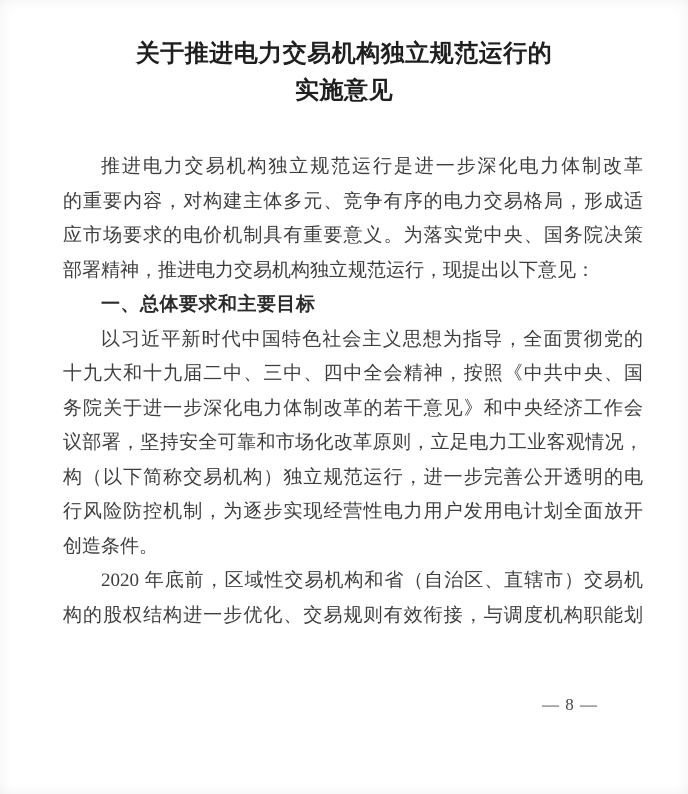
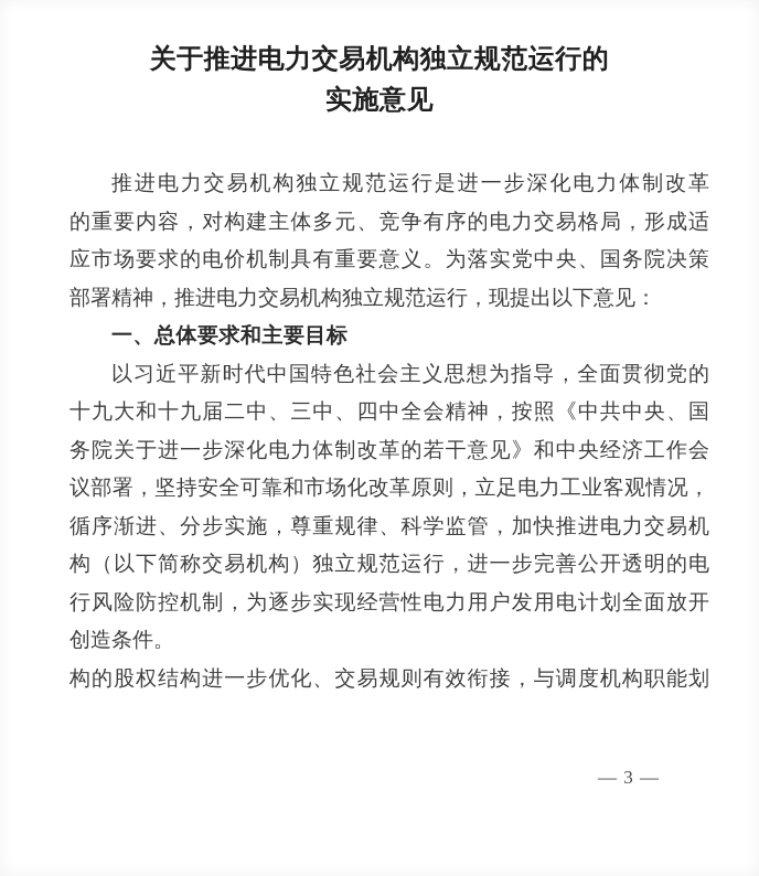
  关于推进电力交易机构独立规范运行的
  实施意见
  推进电力交易机构独立规范运行是进一步深化电力体制改革
  的重要内容，对构建主体多元、竞争有序的电力交易格局，形成适
  应市场要求的电价机制具有重要意义。为落实党中央、国务院决策
  部署精神，推进电力交易机构独立规范运行，现提出以下意见：
  一、总体要求和主要目标
  以习近平新时代中国特色社会主义思想为指导，全面贯彻党的
  十九大和十九届二中、三中、四中全会精神，按照《中共中央、国
  务院关于进一步深化电力体制改革的若干意见》和中央经济工作会
  议部署，坚持安全可靠和市场化改革原则，立足电力工业客观情况，
+ 循序渐进、分步实施，尊重规律、科学监管，加快推进电力交易机
  构（以下简称交易机构）独立规范运行，进一步完善公开透明的电
  行风险防控机制，为逐步实现经营性电力用户发用电计划全面放开
  创造条件。
- 2020 年底前，区域性交易机构和省（自治区、直辖市）交易机
  构的股权结构进一步优化、交易规则有效衔接，与调度机构职能划
- — 8 —
+ — 3 —
